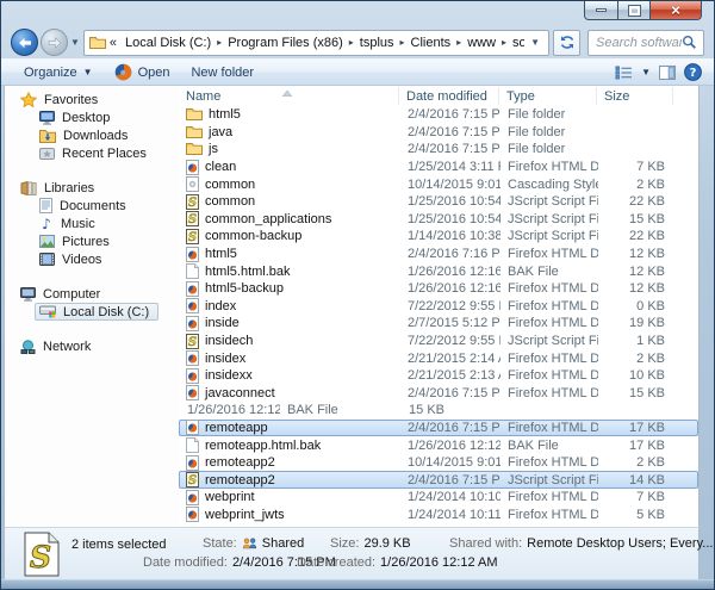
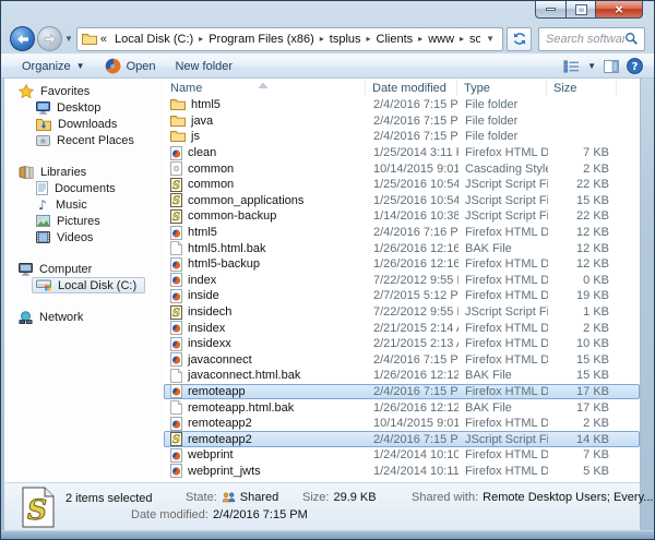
  ×
  ▼
  «
  Local Disk (C:)
  ▸
  Program Files (x86)
  ▸
  tsplus
  ▸
  Clients
  ▸
  www
  ▸
  ▼
  Search softwar
  Organize
  ▼
  Open
  New folder
  ▼
  ?
  Favorites
  Desktop
  Downloads
  Recent Places
  Libraries
  Documents
  ♪
  Music
  Pictures
  Videos
  Computer
  Local Disk (C:)
  Network
  Name
  Date modified
  Type
  Size
  html5
  2/4/2016 7:15 P
  File folder
  java
  2/4/2016 7:15 P
  File folder
  js
  2/4/2016 7:15 P
  File folder
  clean
  1/25/2014 3:11
  Firefox HTML D
  7 KB
  common
  10/14/2015 9:01
  Cascading Styl
  2 KB
  S
  common
  1/25/2016 10:54
  JScript Script Fi
  22 KB
  S
  common_applications
  1/25/2016 10:54
  JScript Script Fi
  15 KB
  S
  common-backup
  1/14/2016 10:38
  JScript Script Fi
  22 KB
  html5
  2/4/2016 7:16 P
  Firefox HTML D
  12 KB
  html5.html.bak
  1/26/2016 12:16
  BAK File
  12 KB
  html5-backup
  1/26/2016 12:16
  Firefox HTML D
  12 KB
  index
  7/22/2012 9:55
  Firefox HTML D
  0 KB
  inside
  2/7/2015 5:12 P
  Firefox HTML D
  19 KB
  S
  insidech
  7/22/2012 9:55
  JScript Script Fi
  1 KB
  insidex
  2/21/2015 2:14
  Firefox HTML D
  2 KB
  insidexx
  2/21/2015 2:13
  Firefox HTML D
  10 KB
  javaconnect
  2/4/2016 7:15 P
  Firefox HTML D
  15 KB
+ javaconnect.html.bak
  1/26/2016 12:12
  BAK File
  15 KB
  remoteapp
  2/4/2016 7:15 P
  Firefox HTML D
  17 KB
  remoteapp.html.bak
  1/26/2016 12:12
  BAK File
  17 KB
  remoteapp2
  10/14/2015 9:01
  Firefox HTML D
  2 KB
  S
  remoteapp2
  2/4/2016 7:15 P
  JScript Script Fi
  14 KB
  webprint
  1/24/2014 10:10
  Firefox HTML D
  7 KB
  webprint_jwts
  1/24/2014 10:11
  Firefox HTML D
  5 KB
  S
  2 items selected
  State:
  Shared
  Date modified:
  2/4/2016 7:15 PM
  Size:
  29.9 KB
- Date created:
- 1/26/2016 12:12 AM
  Shared with:
  Remote Desktop Users; Every...
